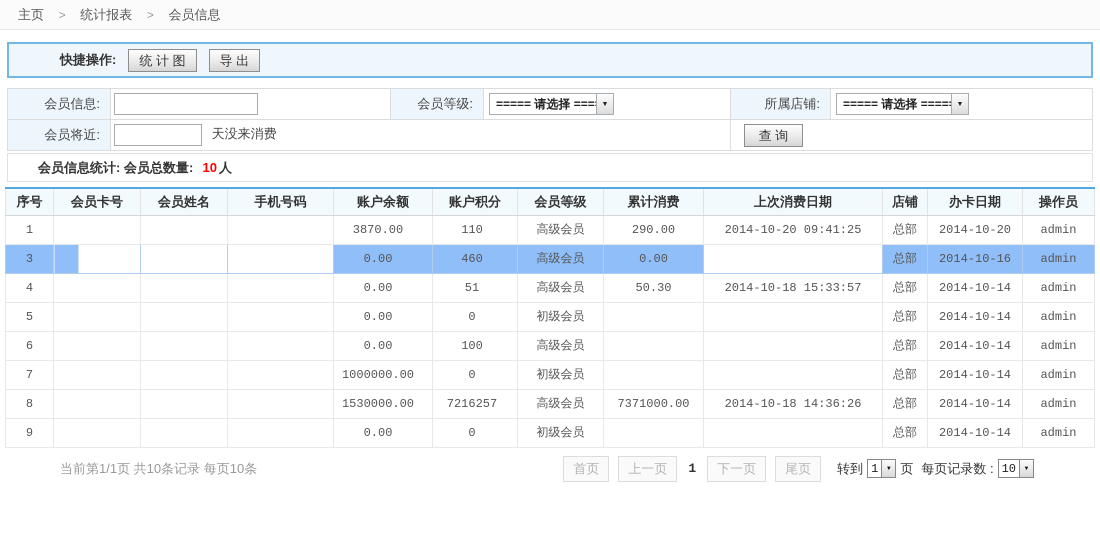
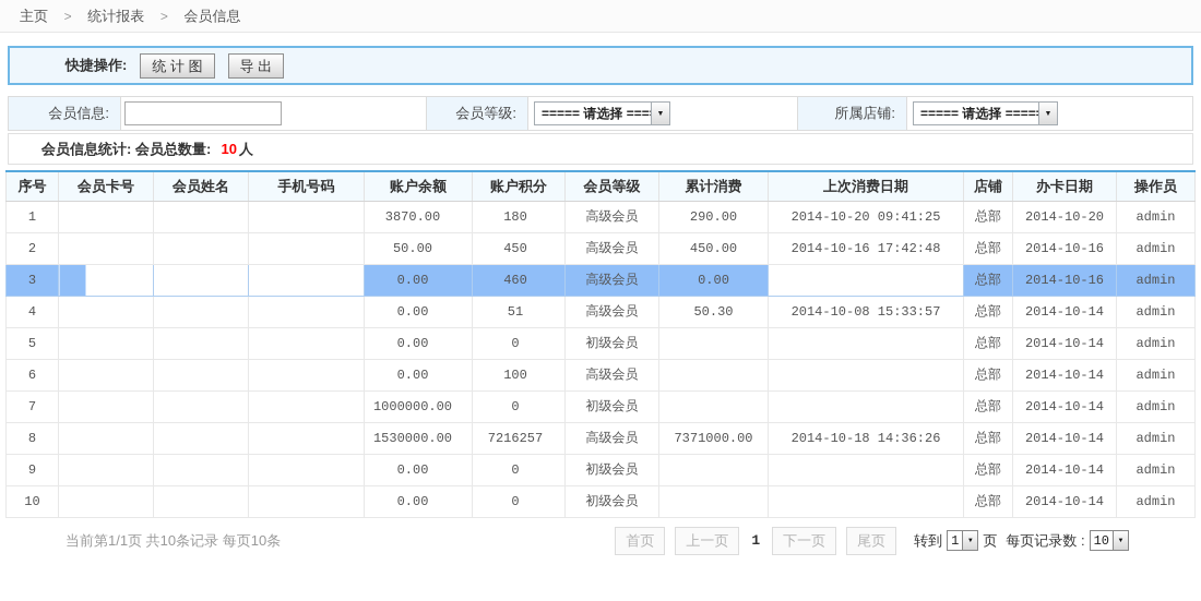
  主页 > 统计报表 > 会员信息
  快捷操作:
  统 计 图
  导 出
  会员信息:		会员等级:	===== 请选择 ===	所属店铺:	===== 请选择 ====
- 会员将近:	天没来消费	查 询
  会员信息统计: 会员总数量: 10 人
  序号	会员卡号	会员姓名	手机号码	账户余额	账户积分	会员等级	累计消费	上次消费日期	店铺	办卡日期	操作员
- 1				3870.00	110	高级会员	290.00	2014-10-20 09:41:25	总部	2014-10-20	admin
+ 1				3870.00	180	高级会员	290.00	2014-10-20 09:41:25	总部	2014-10-20	admin
+ 2				50.00	450	高级会员	450.00	2014-10-16 17:42:48	总部	2014-10-16	admin
  3				0.00	460	高级会员	0.00		总部	2014-10-16	admin
- 4				0.00	51	高级会员	50.30	2014-10-18 15:33:57	总部	2014-10-14	admin
+ 4				0.00	51	高级会员	50.30	2014-10-08 15:33:57	总部	2014-10-14	admin
  5				0.00	0	初级会员			总部	2014-10-14	admin
  6				0.00	100	高级会员			总部	2014-10-14	admin
  7				1000000.00	0	初级会员			总部	2014-10-14	admin
  8				1530000.00	7216257	高级会员	7371000.00	2014-10-18 14:36:26	总部	2014-10-14	admin
  9				0.00	0	初级会员			总部	2014-10-14	admin
+ 10				0.00	0	初级会员			总部	2014-10-14	admin
  当前第1/1页 共10条记录 每页10条
  首页
  上一页
  1
  下一页
  尾页
  转到
  1
  页
  每页记录数 :
  10
